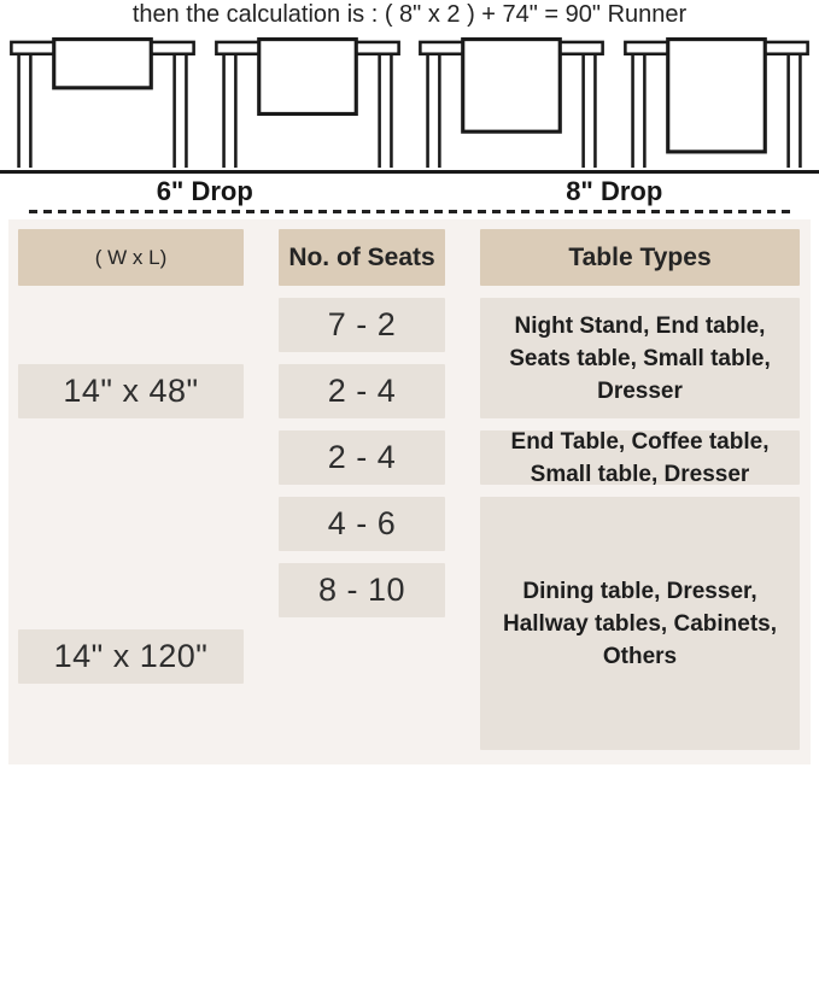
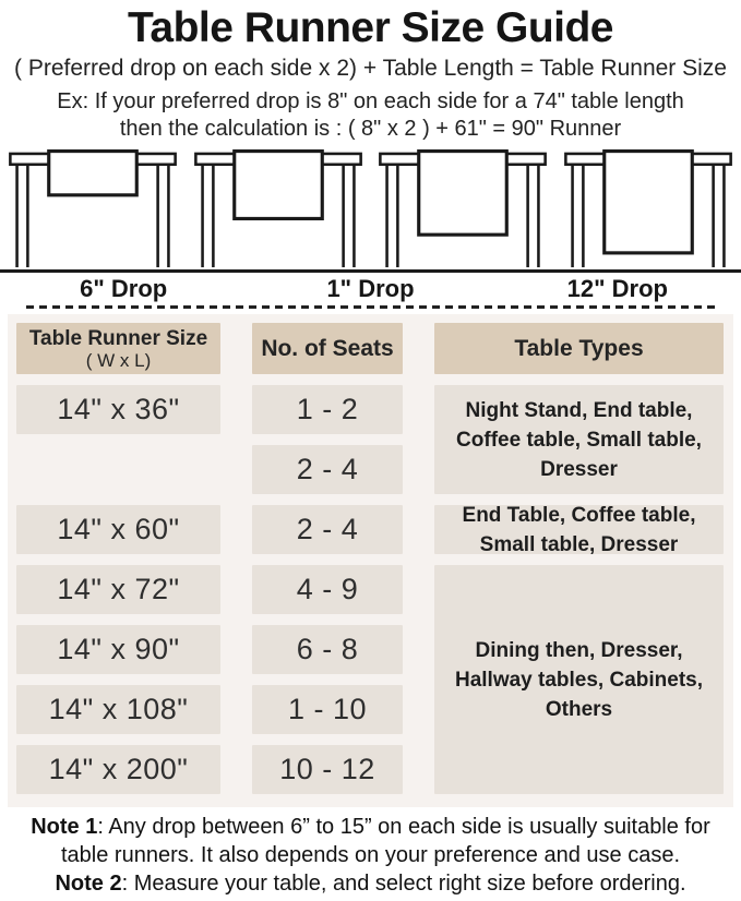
+ Table Runner Size Guide
+ ( Preferred drop on each side x 2) + Table Length = Table Runner Size
+ Ex: If your preferred drop is 8" on each side for a 74" table length
- then the calculation is : ( 8" x 2 ) + 74" = 90" Runner
+ then the calculation is : ( 8" x 2 ) + 61" = 90" Runner
  6" Drop
- 8" Drop
+ 1" Drop
+ 12" Drop
+ Table Runner Size
  ( W x L)
  No. of Seats
  Table Types
- Night Stand, End table, Seats table, Small table, Dresser
+ Night Stand, End table, Coffee table, Small table, Dresser
  End Table, Coffee table, Small table, Dresser
- Dining table, Dresser, Hallway tables, Cabinets, Others
+ Dining then, Dresser, Hallway tables, Cabinets, Others
+ 14" x 36"
- 7 - 2
+ 1 - 2
- 14" x 48"
  2 - 4
+ 14" x 60"
  2 - 4
+ 14" x 72"
- 4 - 6
+ 4 - 9
+ 14" x 90"
+ 6 - 8
+ 14" x 108"
- 8 - 10
+ 1 - 10
- 14" x 120"
+ 14" x 200"
+ 10 - 12
+ Note 1: Any drop between 6” to 15” on each side is usually suitable for
+ table runners. It also depends on your preference and use case.
+ Note 2: Measure your table, and select right size before ordering.
